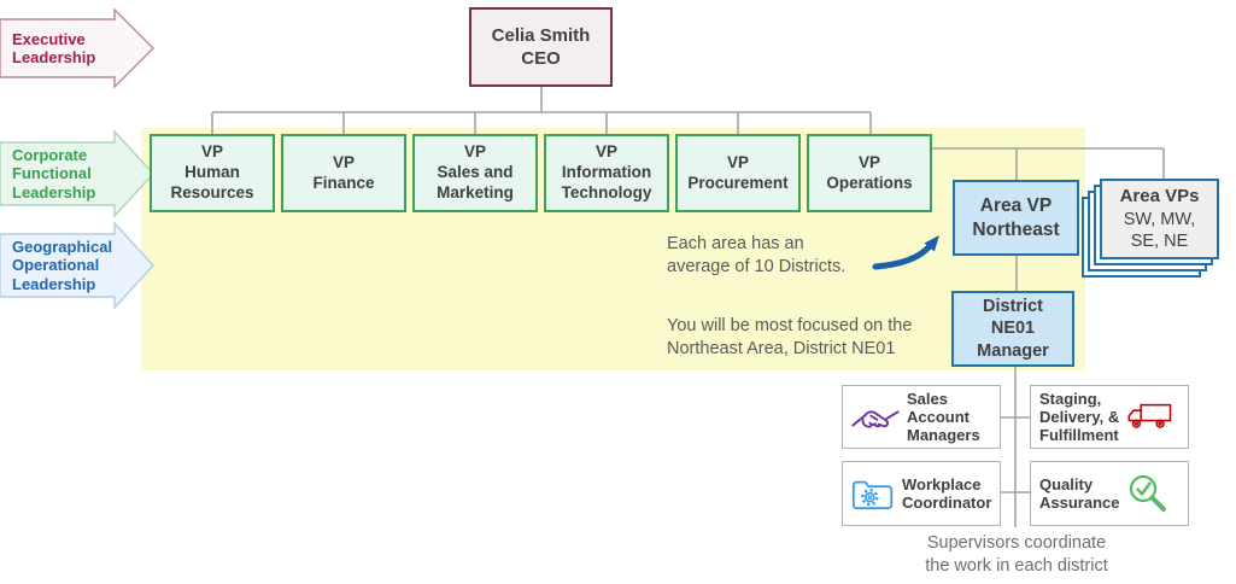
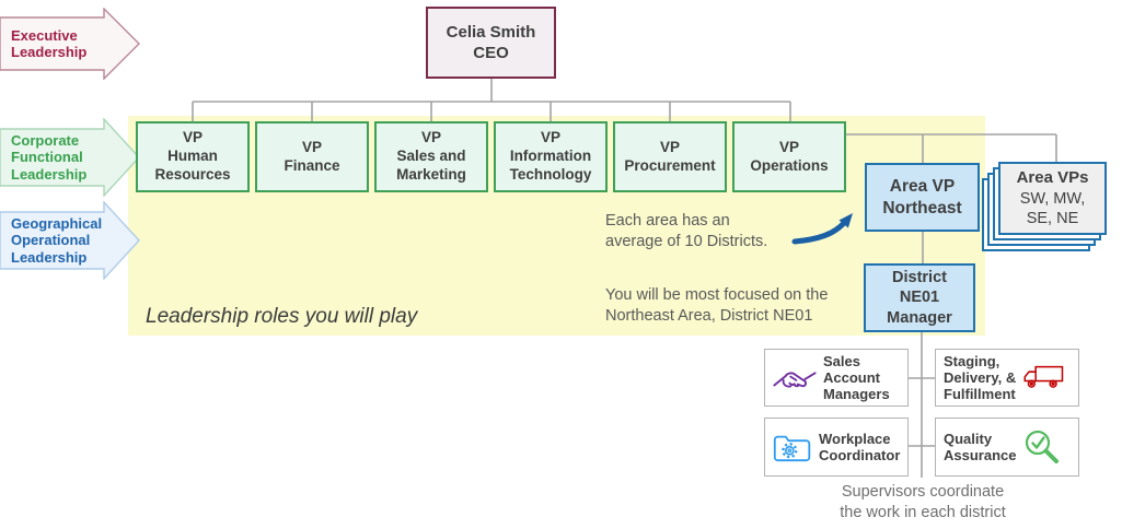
  Executive
  Leadership
  Corporate
  Functional
  Leadership
  Geographical
  Operational
  Leadership
  Celia Smith
  CEO
  VP
  Human
  Resources
  VP
  Finance
  VP
  Sales and
  Marketing
  VP
  Information
  Technology
  VP
  Procurement
  VP
  Operations
  Area VP
  Northeast
  Area VPs
  SW, MW,
  SE, NE
  District
  NE01
  Manager
  Sales
  Account
  Managers
  Staging,
  Delivery, &
  Fulfillment
  Workplace
  Coordinator
  Quality
  Assurance
  Each area has an
  average of 10 Districts.
  You will be most focused on the
  Northeast Area, District NE01
+ Leadership roles you will play
  Supervisors coordinate
  the work in each district
